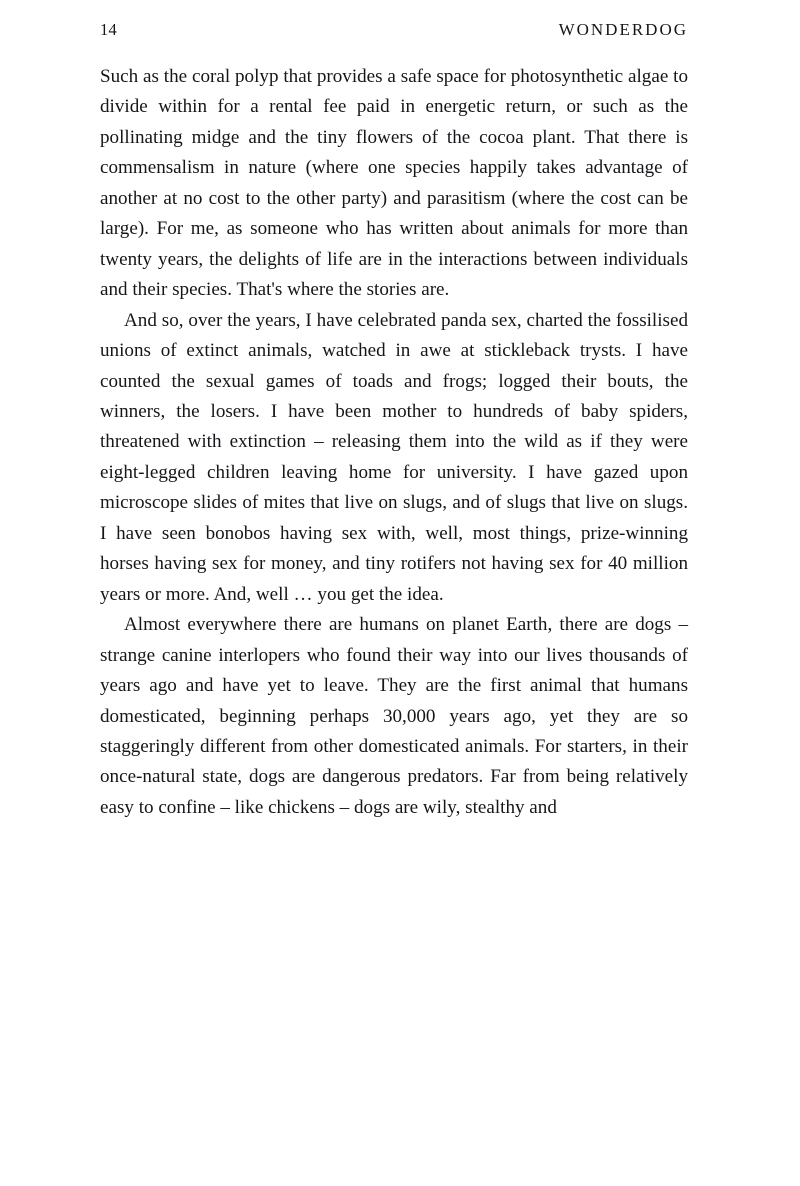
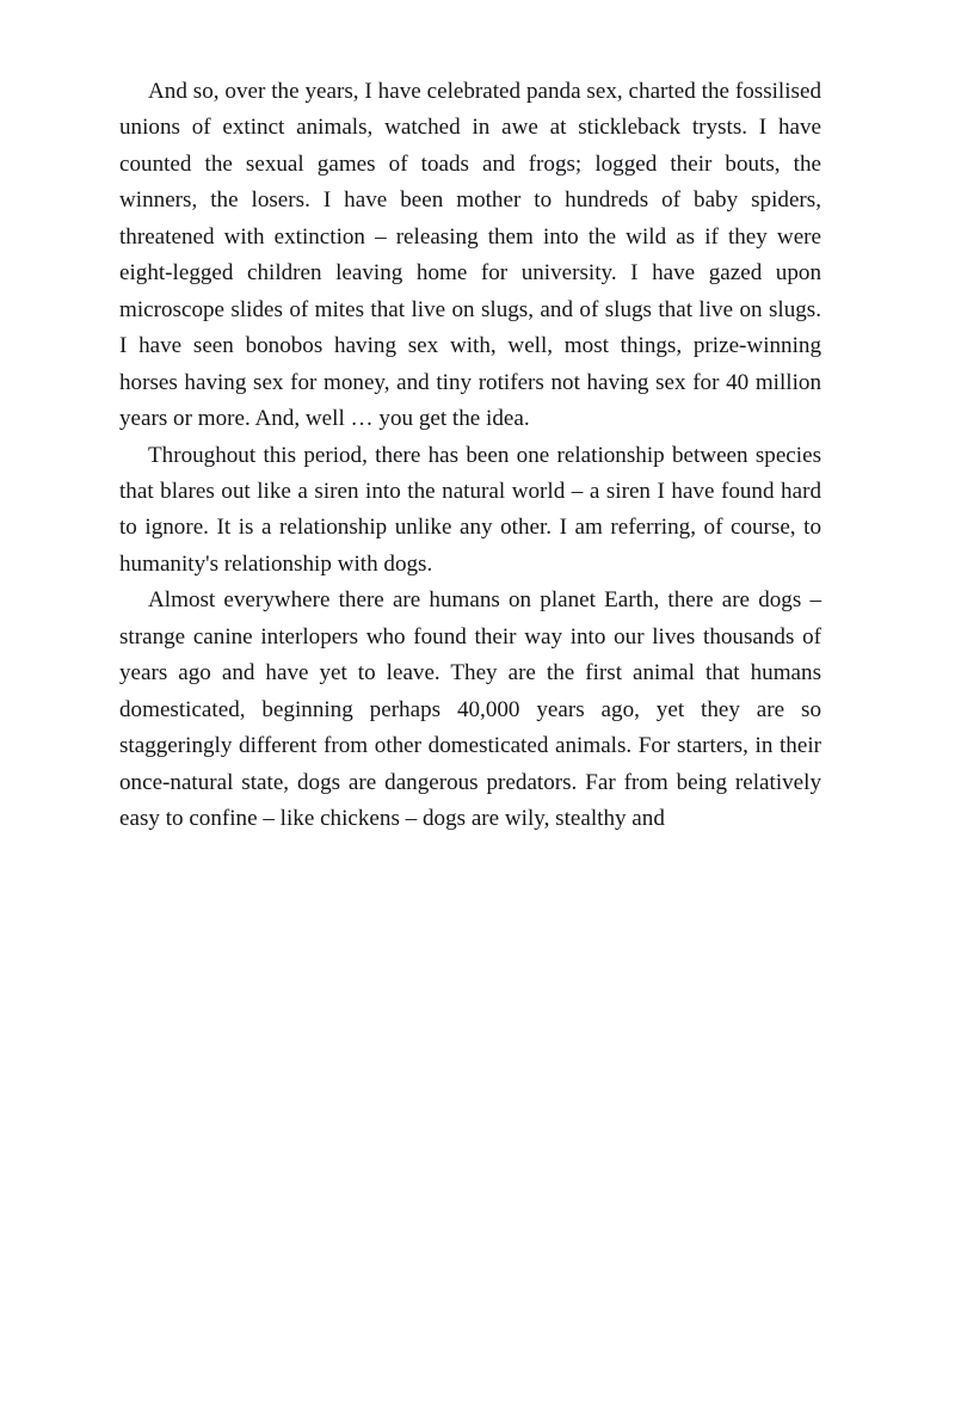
- 14
- WONDERDOG
- Such as the coral polyp that provides a safe space for photosynthetic algae to divide within for a rental fee paid in energetic return, or such as the pollinating midge and the tiny flowers of the cocoa plant. That there is commensalism in nature (where one species happily takes advantage of another at no cost to the other party) and parasitism (where the cost can be large). For me, as someone who has written about animals for more than twenty years, the delights of life are in the interactions between individuals and their species. That's where the stories are.
  And so, over the years, I have celebrated panda sex, charted the fossilised unions of extinct animals, watched in awe at stickleback trysts. I have counted the sexual games of toads and frogs; logged their bouts, the winners, the losers. I have been mother to hundreds of baby spiders, threatened with extinction – releasing them into the wild as if they were eight-legged children leaving home for university. I have gazed upon microscope slides of mites that live on slugs, and of slugs that live on slugs. I have seen bonobos having sex with, well, most things, prize-winning horses having sex for money, and tiny rotifers not having sex for 40 million years or more. And, well … you get the idea.
+ Throughout this period, there has been one relationship between species that blares out like a siren into the natural world – a siren I have found hard to ignore. It is a relationship unlike any other. I am referring, of course, to humanity's relationship with dogs.
- Almost everywhere there are humans on planet Earth, there are dogs – strange canine interlopers who found their way into our lives thousands of years ago and have yet to leave. They are the first animal that humans domesticated, beginning perhaps 30,000 years ago, yet they are so staggeringly different from other domesticated animals. For starters, in their once-natural state, dogs are dangerous predators. Far from being relatively easy to confine – like chickens – dogs are wily, stealthy and
+ Almost everywhere there are humans on planet Earth, there are dogs – strange canine interlopers who found their way into our lives thousands of years ago and have yet to leave. They are the first animal that humans domesticated, beginning perhaps 40,000 years ago, yet they are so staggeringly different from other domesticated animals. For starters, in their once-natural state, dogs are dangerous predators. Far from being relatively easy to confine – like chickens – dogs are wily, stealthy and
